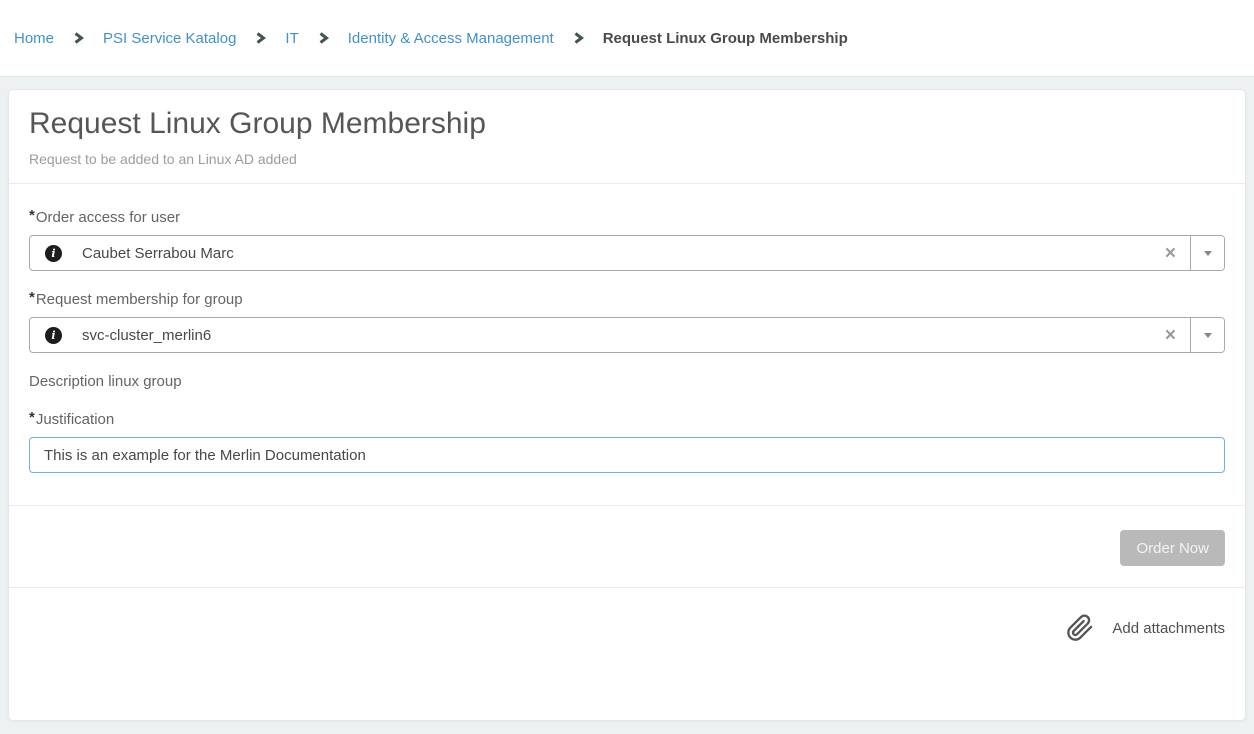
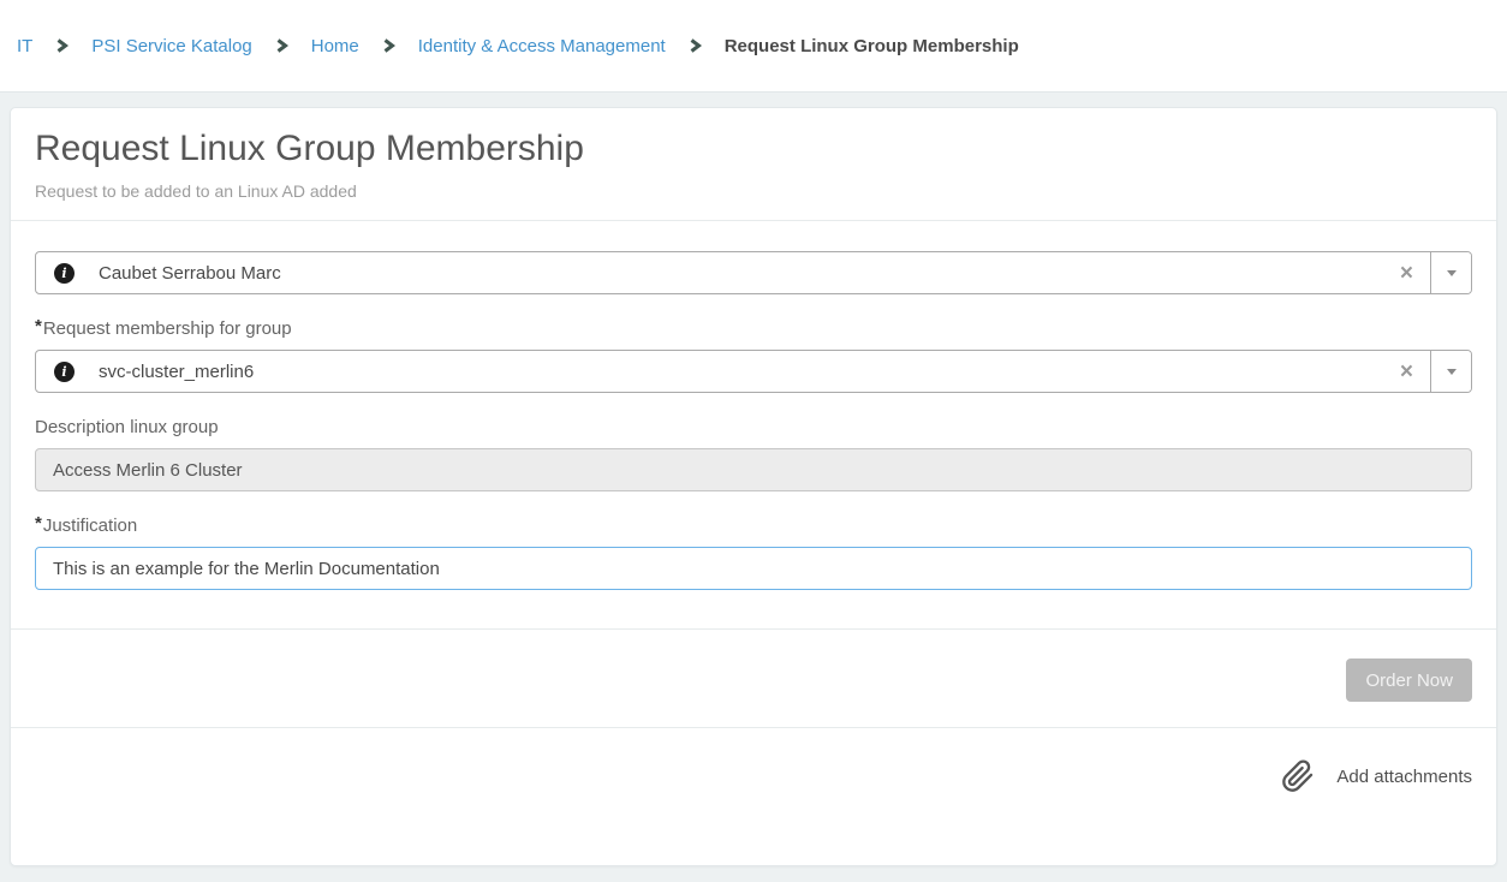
- Home
+ IT
  PSI Service Katalog
- IT
+ Home
  Identity & Access Management
  Request Linux Group Membership
  Request Linux Group Membership
  Request to be added to an Linux AD added
- *Order access for user
  i
  Caubet Serrabou Marc
  ×
  *Request membership for group
  i
  svc-cluster_merlin6
  ×
  Description linux group
+ Access Merlin 6 Cluster
  *Justification
  This is an example for the Merlin Documentation
  Order Now
  Add attachments
